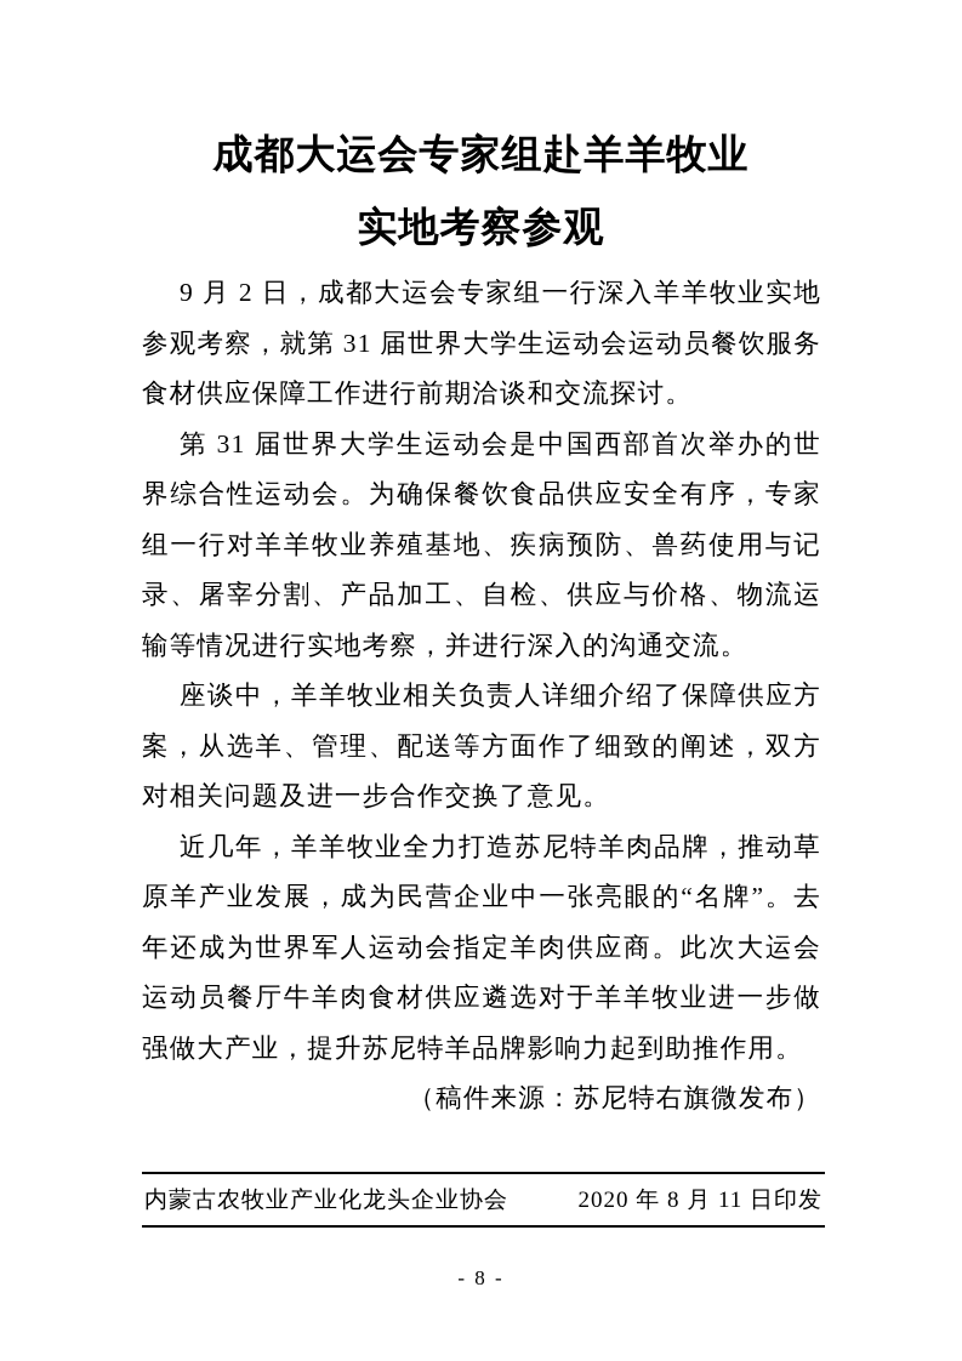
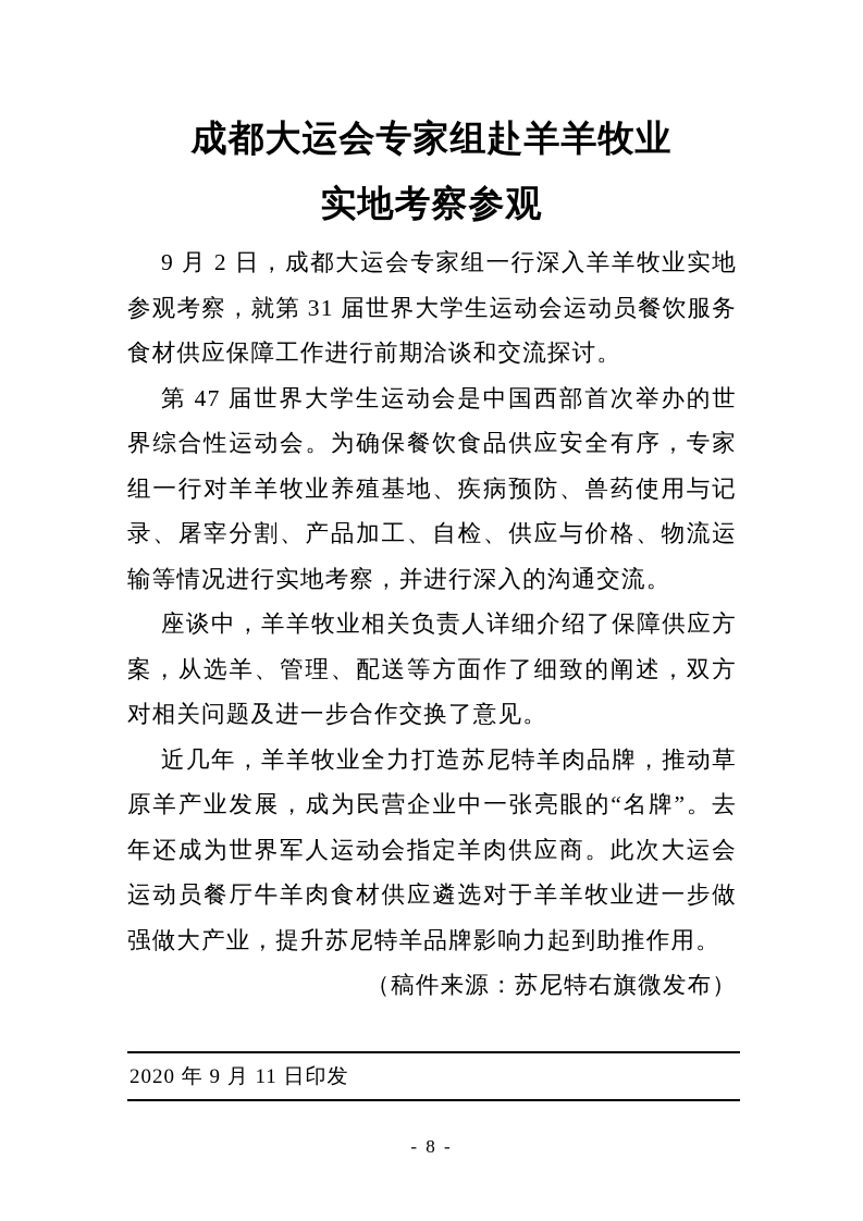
  成都大运会专家组赴羊羊牧业
  实地考察参观
  9 月 2 日，成都大运会专家组一行深入羊羊牧业实地参观考察，就第 31 届世界大学生运动会运动员餐饮服务食材供应保障工作进行前期洽谈和交流探讨。
- 第 31 届世界大学生运动会是中国西部首次举办的世界综合性运动会。为确保餐饮食品供应安全有序，专家组一行对羊羊牧业养殖基地、疾病预防、兽药使用与记录、屠宰分割、产品加工、自检、供应与价格、物流运输等情况进行实地考察，并进行深入的沟通交流。
+ 第 47 届世界大学生运动会是中国西部首次举办的世界综合性运动会。为确保餐饮食品供应安全有序，专家组一行对羊羊牧业养殖基地、疾病预防、兽药使用与记录、屠宰分割、产品加工、自检、供应与价格、物流运输等情况进行实地考察，并进行深入的沟通交流。
  座谈中，羊羊牧业相关负责人详细介绍了保障供应方案，从选羊、管理、配送等方面作了细致的阐述，双方对相关问题及进一步合作交换了意见。
  近几年，羊羊牧业全力打造苏尼特羊肉品牌，推动草原羊产业发展，成为民营企业中一张亮眼的“名牌”。去年还成为世界军人运动会指定羊肉供应商。此次大运会运动员餐厅牛羊肉食材供应遴选对于羊羊牧业进一步做强做大产业，提升苏尼特羊品牌影响力起到助推作用。
  （稿件来源：苏尼特右旗微发布）
- 内蒙古农牧业产业化龙头企业协会
- 2020 年 8 月 11 日印发
+ 2020 年 9 月 11 日印发
  - 8 -
